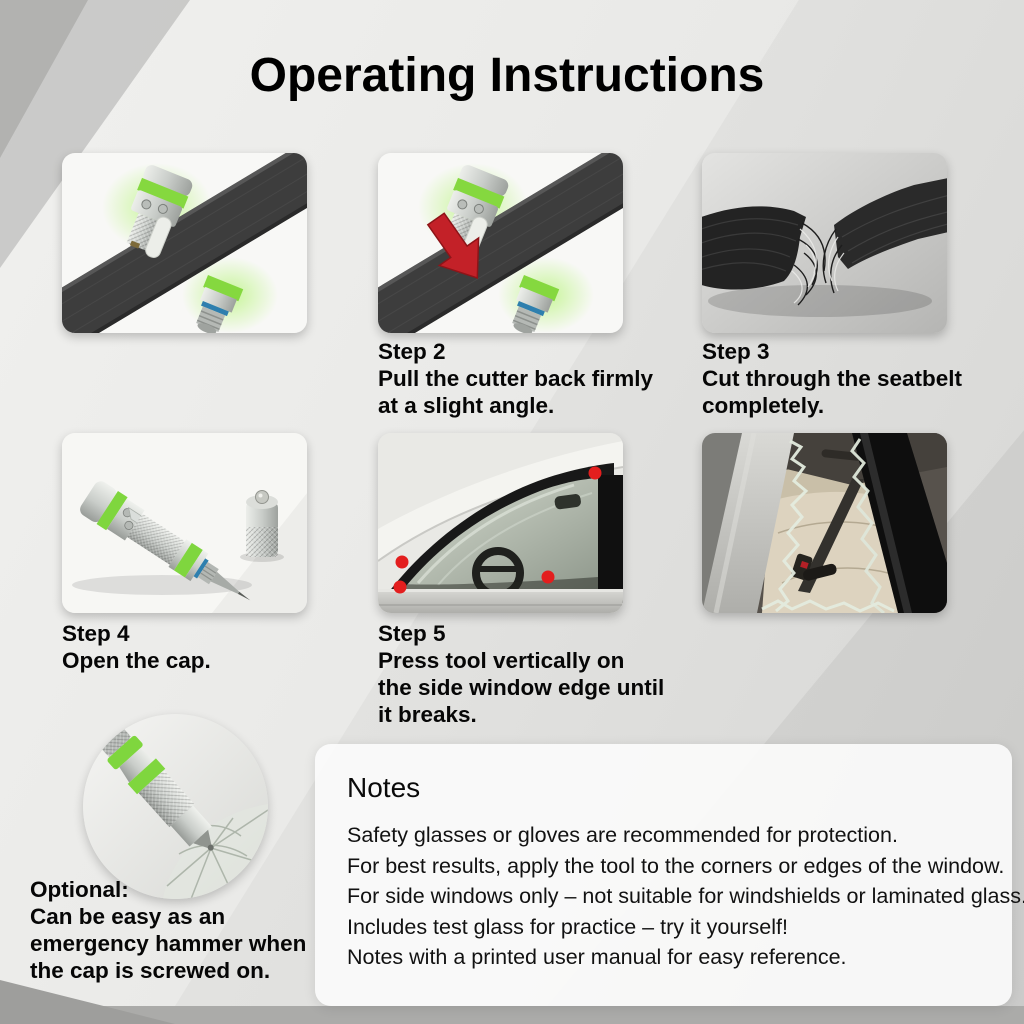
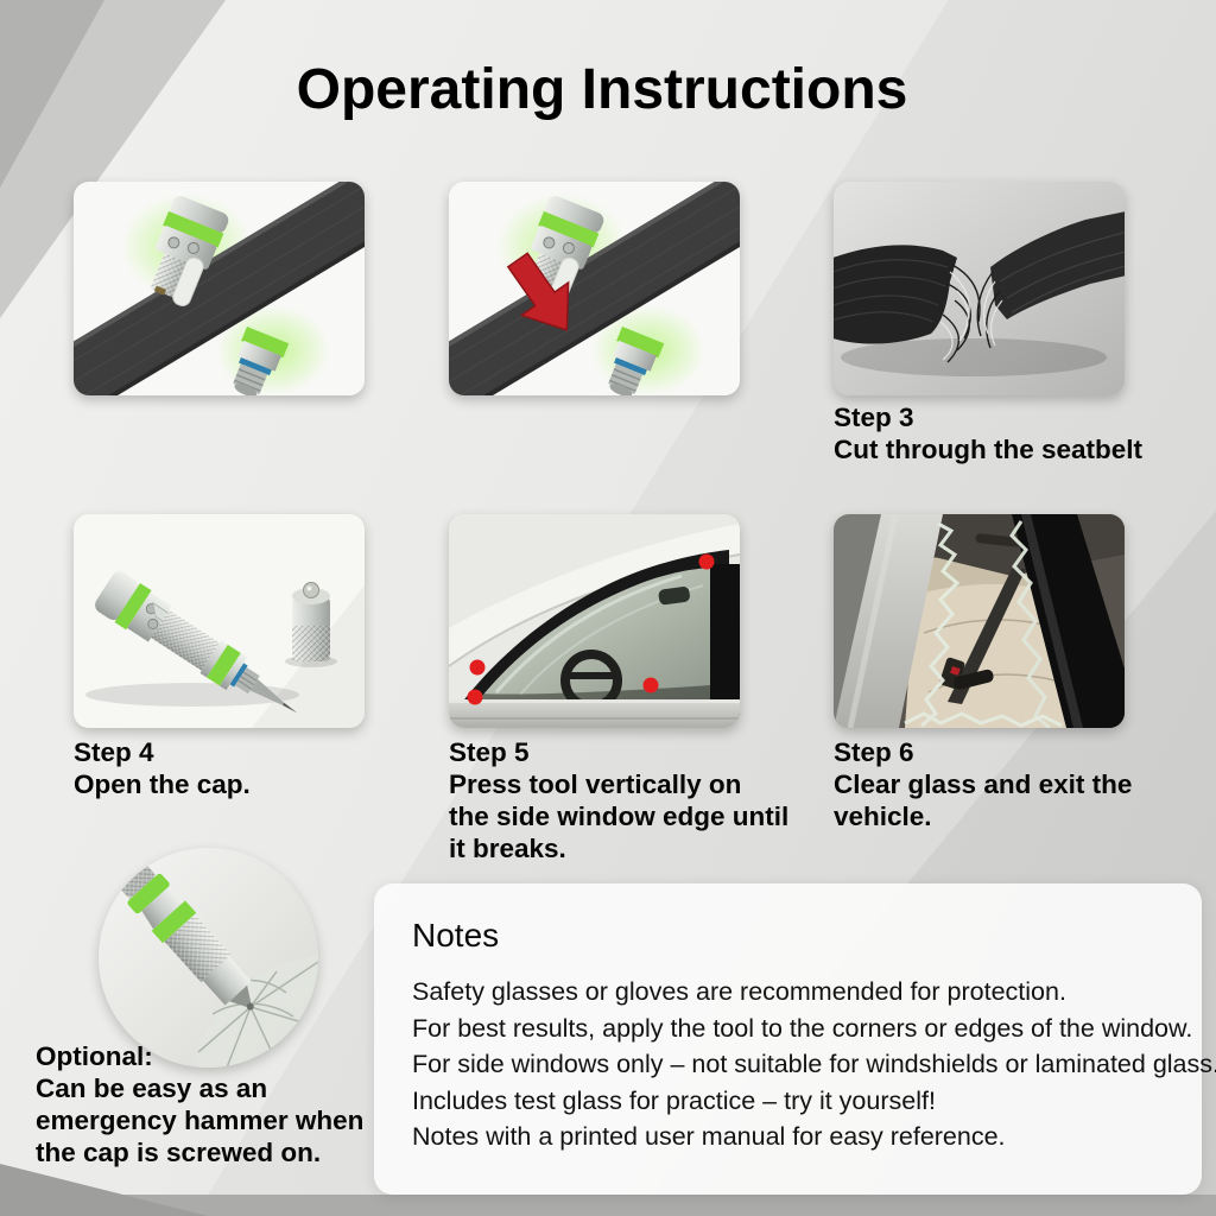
  Operating Instructions
- Step 2
- Pull the cutter back firmly
- at a slight angle.
  Step 3
  Cut through the seatbelt
- completely.
  Step 4
  Open the cap.
  Step 5
  Press tool vertically on
  the side window edge until
  it breaks.
+ Step 6
+ Clear glass and exit the
+ vehicle.
  Optional:
  Can be easy as an
  emergency hammer when
  the cap is screwed on.
  Notes
  Safety glasses or gloves are recommended for protection.
  For best results, apply the tool to the corners or edges of the window.
  For side windows only – not suitable for windshields or laminated glass
  Includes test glass for practice – try it yourself!
  Notes with a printed user manual for easy reference.
